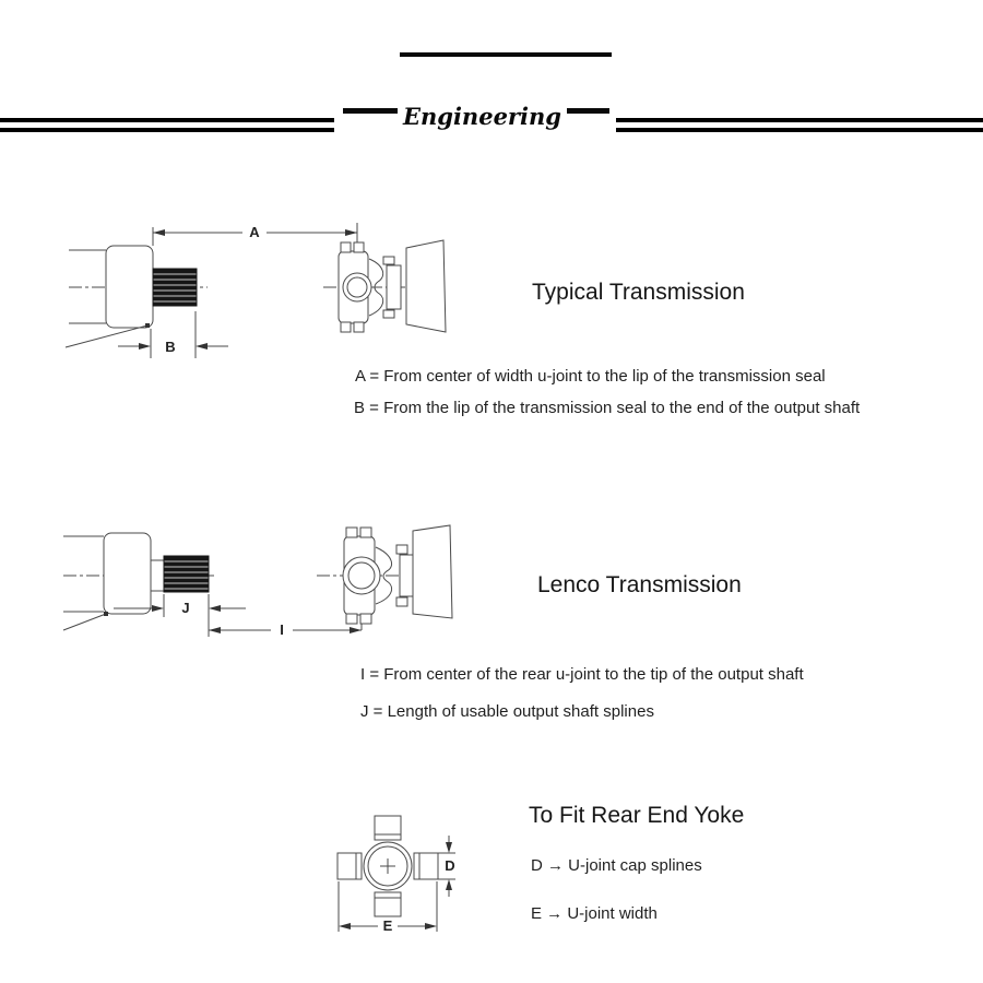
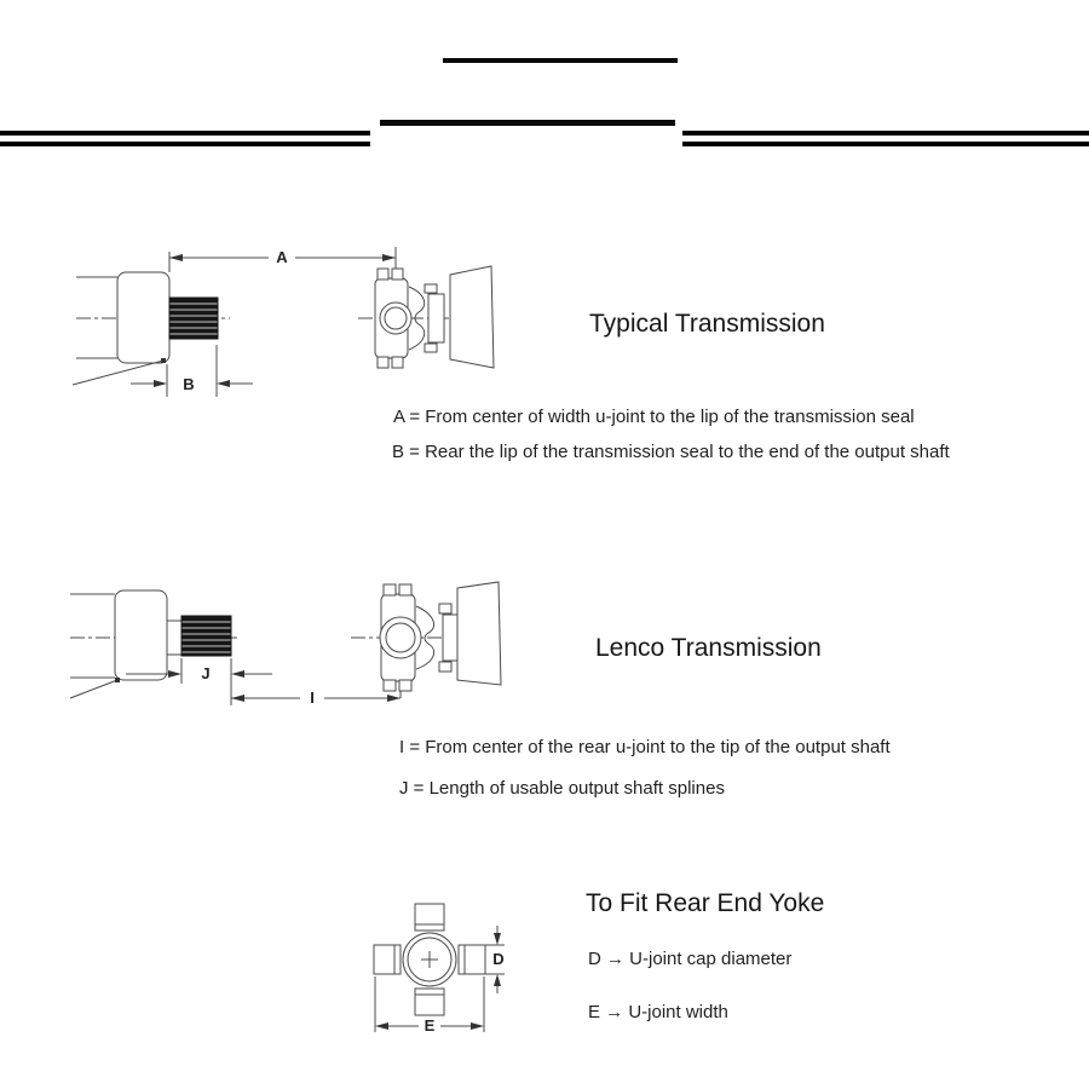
- Engineering
  A
  B
  Typical Transmission
  A = From center of width u-joint to the lip of the transmission seal
- B = From the lip of the transmission seal to the end of the output shaft
+ B = Rear the lip of the transmission seal to the end of the output shaft
  J
  I
  Lenco Transmission
  I = From center of the rear u-joint to the tip of the output shaft
  J = Length of usable output shaft splines
  D
  E
  To Fit Rear End Yoke
- D → U-joint cap splines
+ D → U-joint cap diameter
  E → U-joint width
